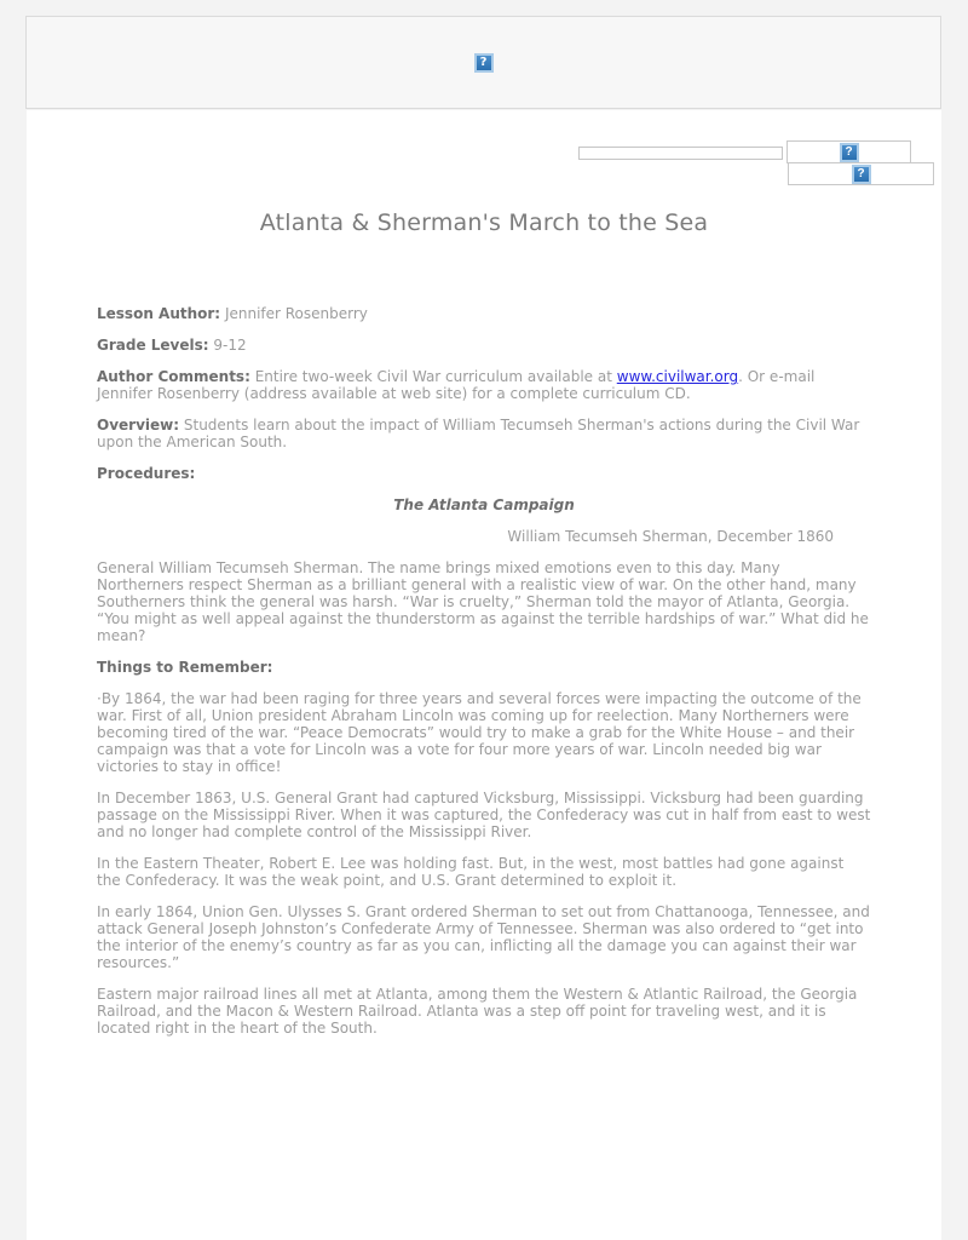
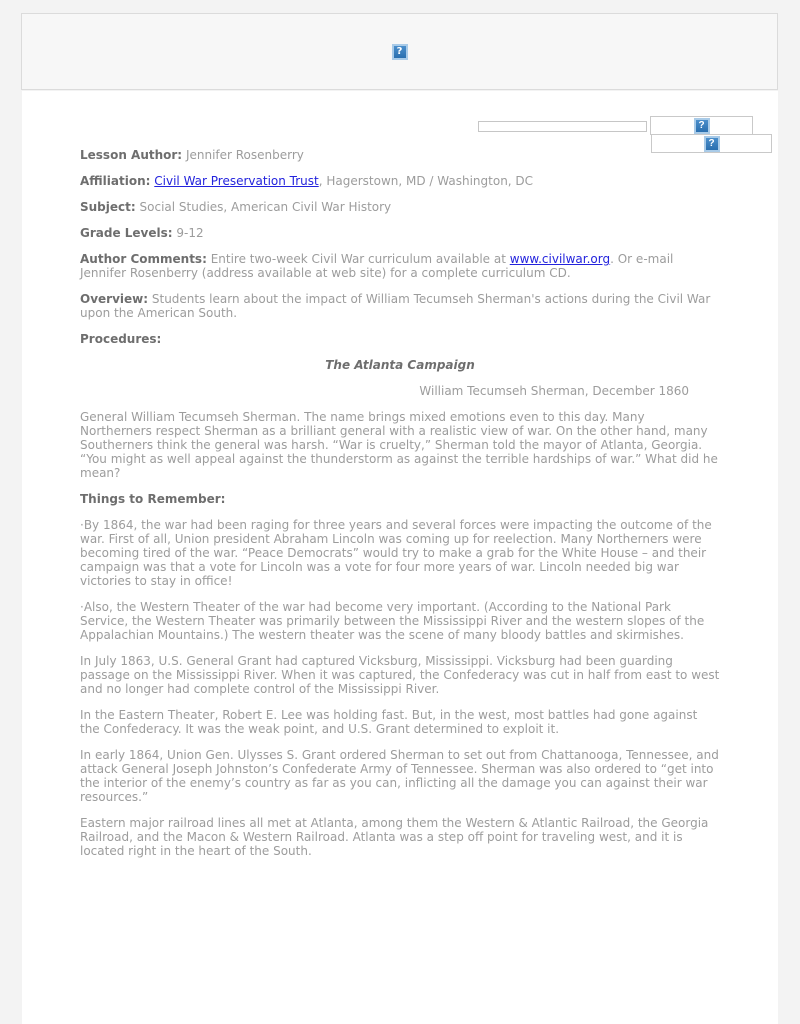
  ?
  ?
  ?
- Atlanta & Sherman's March to the Sea
  Lesson Author: Jennifer Rosenberry
+ Affiliation: Civil War Preservation Trust, Hagerstown, MD / Washington, DC
+ Subject: Social Studies, American Civil War History
  Grade Levels: 9-12
  Author Comments: Entire two-week Civil War curriculum available at www.civilwar.org. Or e-mail Jennifer Rosenberry (address available at web site) for a complete curriculum CD.
  Overview: Students learn about the impact of William Tecumseh Sherman's actions during the Civil War upon the American South.
  Procedures:
  The Atlanta Campaign
  William Tecumseh Sherman, December 1860
  General William Tecumseh Sherman. The name brings mixed emotions even to this day. Many Northerners respect Sherman as a brilliant general with a realistic view of war. On the other hand, many Southerners think the general was harsh. “War is cruelty,” Sherman told the mayor of Atlanta, Georgia. “You might as well appeal against the thunderstorm as against the terrible hardships of war.” What did he mean?
  Things to Remember:
  ·By 1864, the war had been raging for three years and several forces were impacting the outcome of the war. First of all, Union president Abraham Lincoln was coming up for reelection. Many Northerners were becoming tired of the war. “Peace Democrats” would try to make a grab for the White House – and their campaign was that a vote for Lincoln was a vote for four more years of war. Lincoln needed big war victories to stay in office!
+ ·Also, the Western Theater of the war had become very important. (According to the National Park Service, the Western Theater was primarily between the Mississippi River and the western slopes of the Appalachian Mountains.) The western theater was the scene of many bloody battles and skirmishes.
- In December 1863, U.S. General Grant had captured Vicksburg, Mississippi. Vicksburg had been guarding passage on the Mississippi River. When it was captured, the Confederacy was cut in half from east to west and no longer had complete control of the Mississippi River.
+ In July 1863, U.S. General Grant had captured Vicksburg, Mississippi. Vicksburg had been guarding passage on the Mississippi River. When it was captured, the Confederacy was cut in half from east to west and no longer had complete control of the Mississippi River.
  In the Eastern Theater, Robert E. Lee was holding fast. But, in the west, most battles had gone against the Confederacy. It was the weak point, and U.S. Grant determined to exploit it.
  In early 1864, Union Gen. Ulysses S. Grant ordered Sherman to set out from Chattanooga, Tennessee, and attack General Joseph Johnston’s Confederate Army of Tennessee. Sherman was also ordered to “get into the interior of the enemy’s country as far as you can, inflicting all the damage you can against their war resources.”
  Eastern major railroad lines all met at Atlanta, among them the Western & Atlantic Railroad, the Georgia Railroad, and the Macon & Western Railroad. Atlanta was a step off point for traveling west, and it is located right in the heart of the South.
